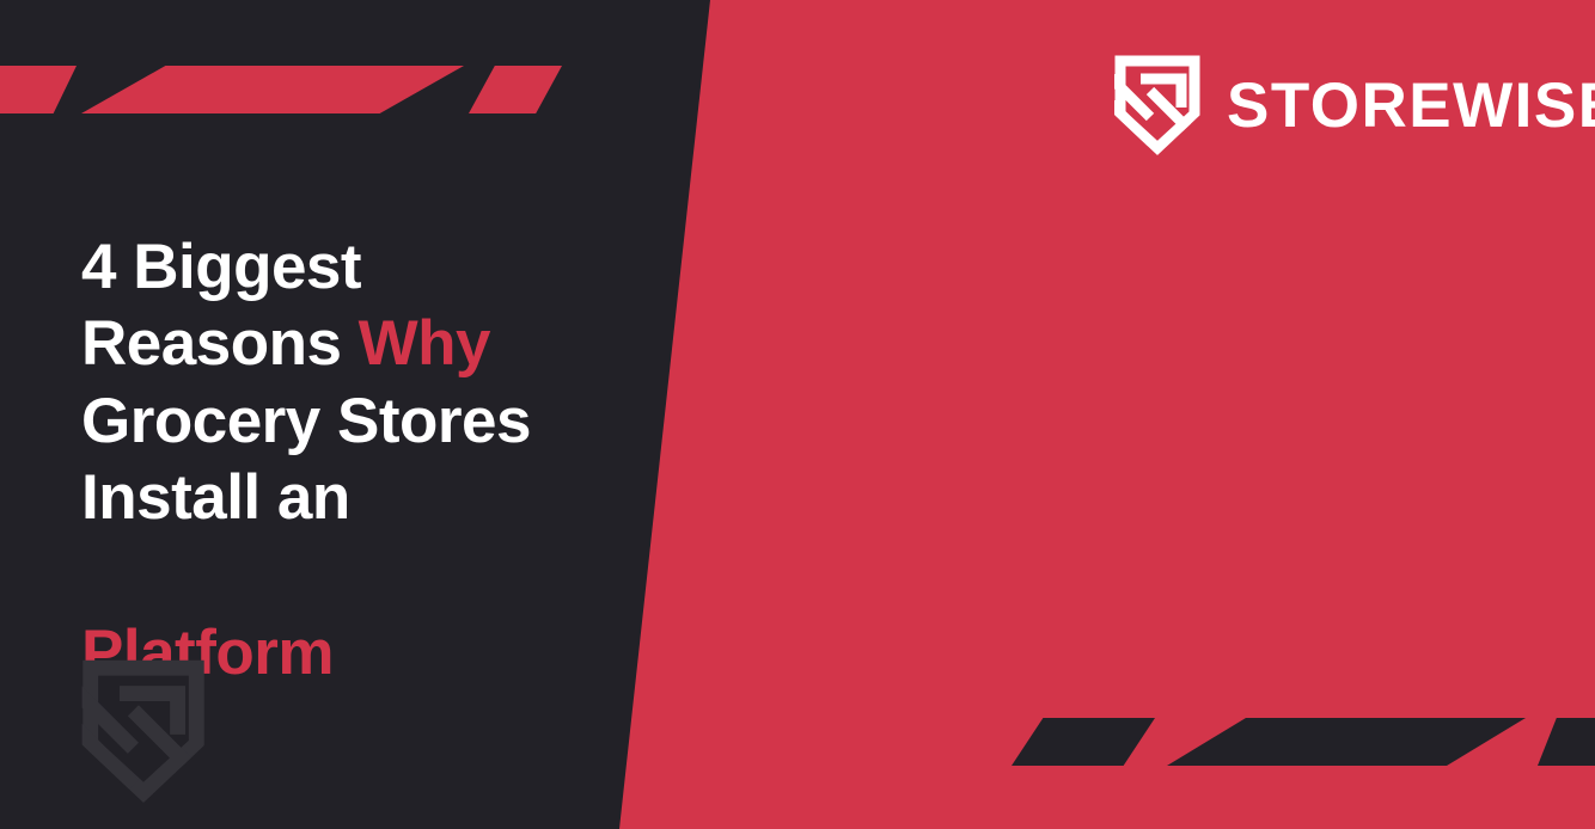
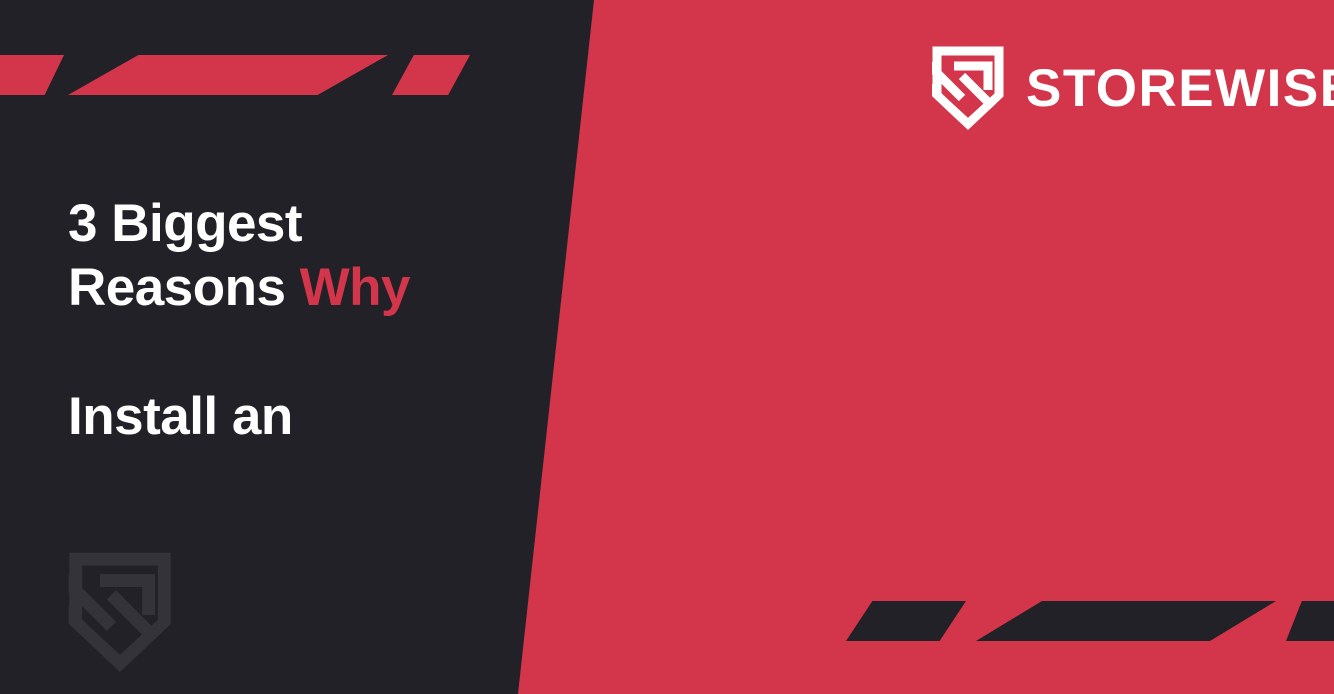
  STOREWIS
- 4 Biggest
+ 3 Biggest
  Reasons Why
- Grocery Stores
  Install an
- Platform
